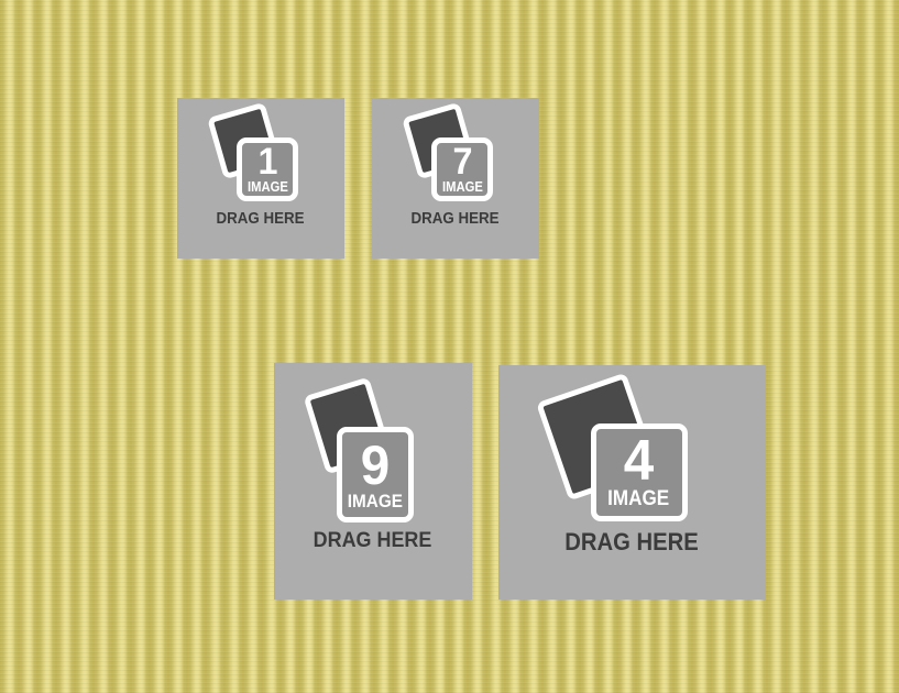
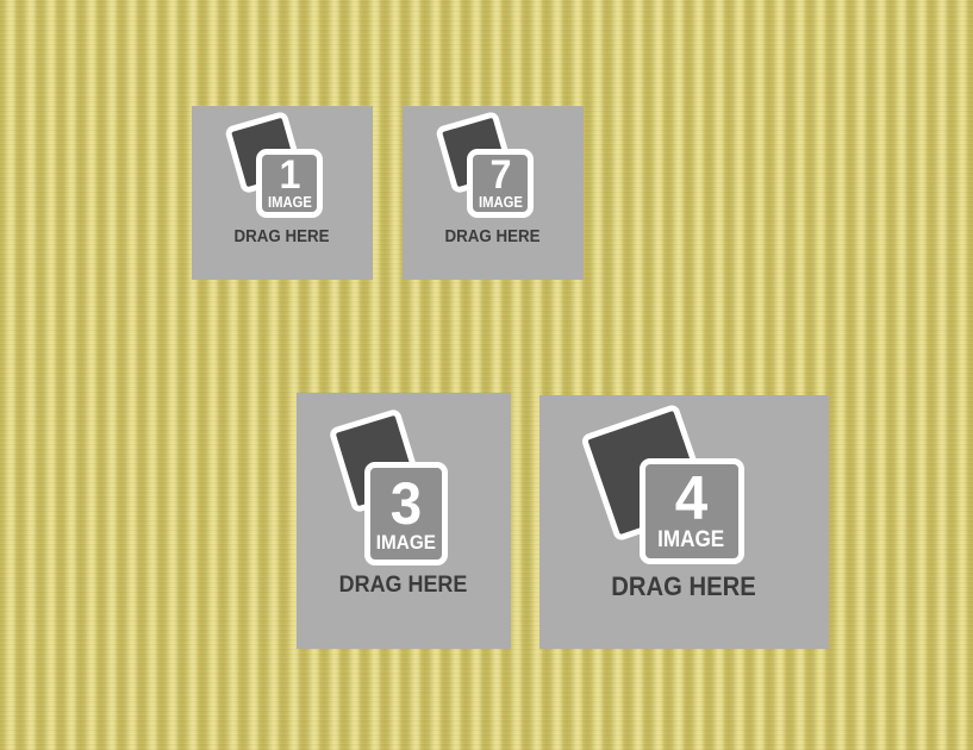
  1
  IMAGE
  DRAG HERE
  7
  IMAGE
  DRAG HERE
- 9
+ 3
  IMAGE
  DRAG HERE
  4
  IMAGE
  DRAG HERE
